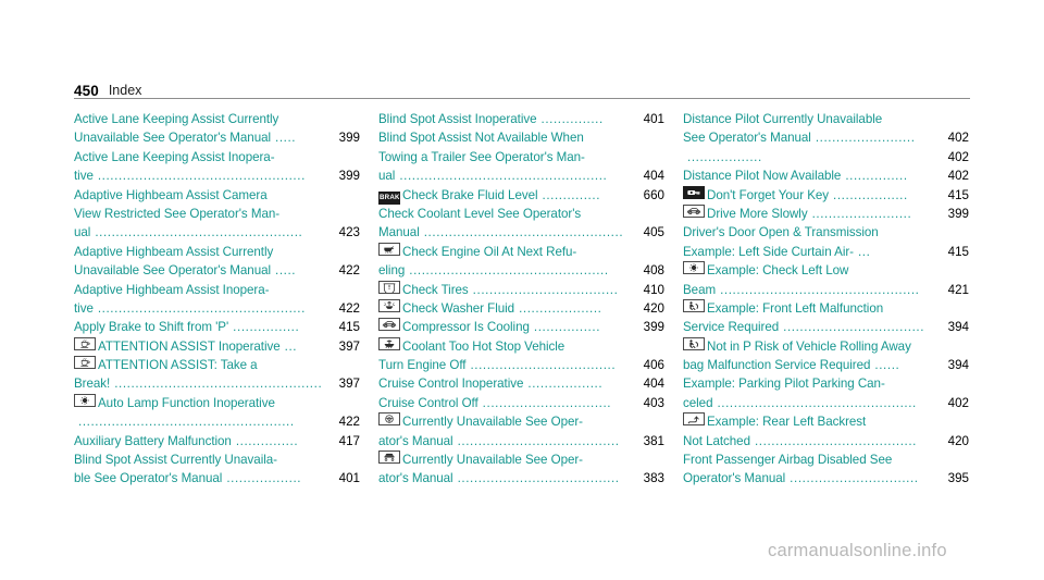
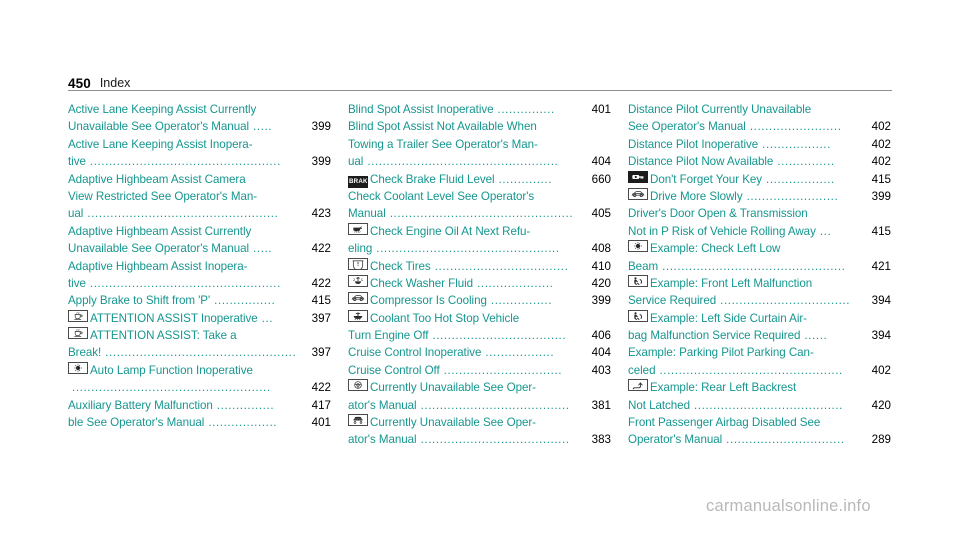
  450
  Index
  Active Lane Keeping Assist Currently
  Unavailable See Operator's Manual
  .....
  399
  Active Lane Keeping Assist Inopera-
  tive
  ..................................................
  399
  Adaptive Highbeam Assist Camera
  View Restricted See Operator's Man-
  ual
  ..................................................
  423
  Adaptive Highbeam Assist Currently
  Unavailable See Operator's Manual
  .....
  422
  Adaptive Highbeam Assist Inopera-
  tive
  ..................................................
  422
  Apply Brake to Shift from 'P'
  ................
  415
  ATTENTION ASSIST Inoperative
  ...
  397
  ATTENTION ASSIST: Take a
  Break!
  ..................................................
  397
  Auto Lamp Function Inoperative
  ....................................................
  422
  Auxiliary Battery Malfunction
  ...............
  417
- Blind Spot Assist Currently Unavaila-
  ble See Operator's Manual
  ..................
  401
  Blind Spot Assist Inoperative
  ...............
  401
  Blind Spot Assist Not Available When
  Towing a Trailer See Operator's Man-
  ual
  ..................................................
  404
  Check Brake Fluid Level
  ..............
  660
  Check Coolant Level See Operator's
  Manual
  ................................................
  405
  Check Engine Oil At Next Refu-
  eling
  ................................................
  408
  Check Tires
  ...................................
  410
  Check Washer Fluid
  ....................
  420
  Compressor Is Cooling
  ................
  399
  Coolant Too Hot Stop Vehicle
  Turn Engine Off
  ...................................
  406
  Cruise Control Inoperative
  ..................
  404
  Cruise Control Off
  ...............................
  403
  Currently Unavailable See Oper-
  ator's Manual
  .......................................
  381
  Currently Unavailable See Oper-
  ator's Manual
  .......................................
  383
  Distance Pilot Currently Unavailable
  See Operator's Manual
  ........................
  402
+ Distance Pilot Inoperative
  ..................
  402
  Distance Pilot Now Available
  ...............
  402
  Don't Forget Your Key
  ..................
  415
  Drive More Slowly
  ........................
  399
  Driver's Door Open & Transmission
- Example: Left Side Curtain Air-
+ Not in P Risk of Vehicle Rolling Away
  ...
  415
  Example: Check Left Low
  Beam
  ................................................
  421
  Example: Front Left Malfunction
  Service Required
  ..................................
  394
- Not in P Risk of Vehicle Rolling Away
+ Example: Left Side Curtain Air-
  bag Malfunction Service Required
  ......
  394
  Example: Parking Pilot Parking Can-
  celed
  ................................................
  402
  Example: Rear Left Backrest
  Not Latched
  .......................................
  420
  Front Passenger Airbag Disabled See
  Operator's Manual
  ...............................
- 395
+ 289
  carmanualsonline.info
